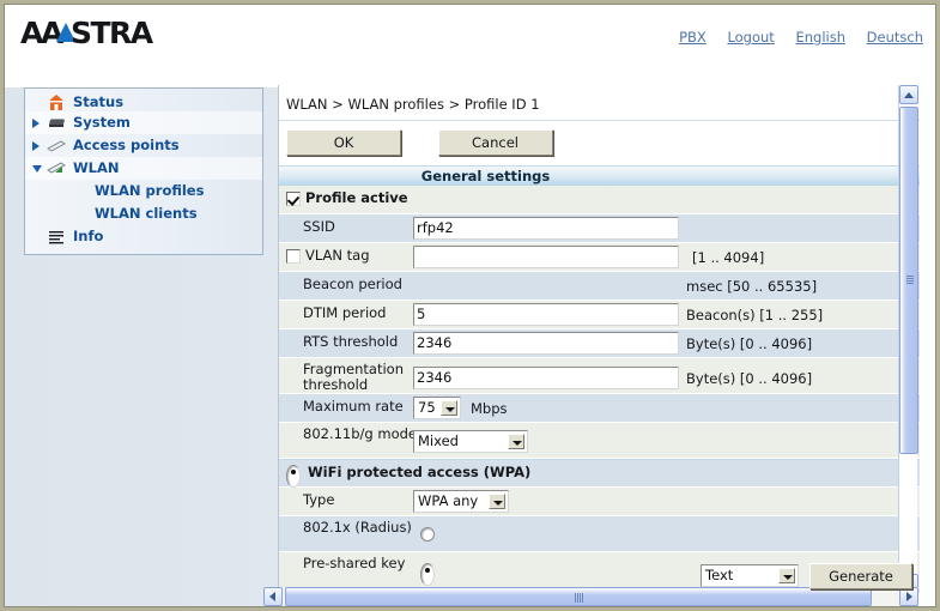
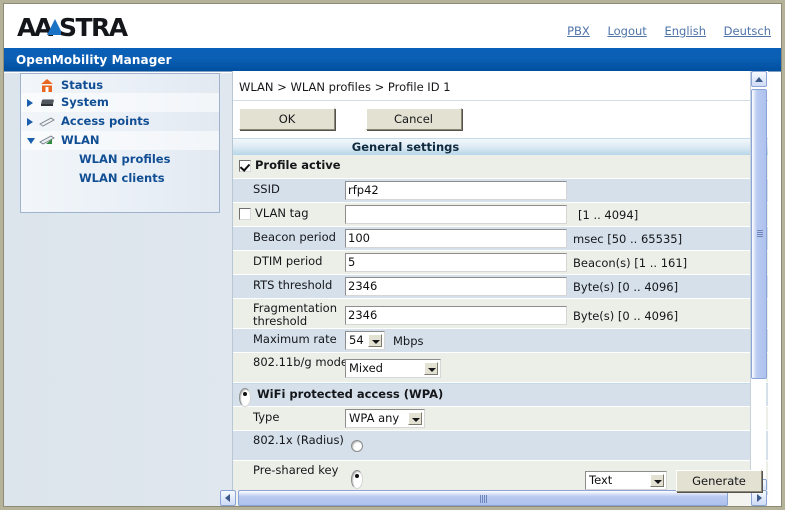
  A
  A
  STRA
  PBX Logout English Deutsch
+ OpenMobility Manager
  Status
  System
  Access points
  WLAN
  WLAN profiles
  WLAN clients
- Info
  WLAN > WLAN profiles > Profile ID 1
  OK Cancel
  General settings
  Profile active
  SSID
  rfp42
  VLAN tag
  [1 .. 4094]
  Beacon period
+ 100
  msec [50 .. 65535]
  DTIM period
  5
- Beacon(s) [1 .. 255]
+ Beacon(s) [1 .. 161]
  RTS threshold
  2346
  Byte(s) [0 .. 4096]
  Fragmentation threshold
  2346
  Byte(s) [0 .. 4096]
  Maximum rate
- 75
+ 54
  Mbps
  802.11b/g mod
  Mixed
  WiFi protected access (WPA)
  Type
  WPA any
  802.1x (Radius)
  Pre-shared key
  Text
  Generate
